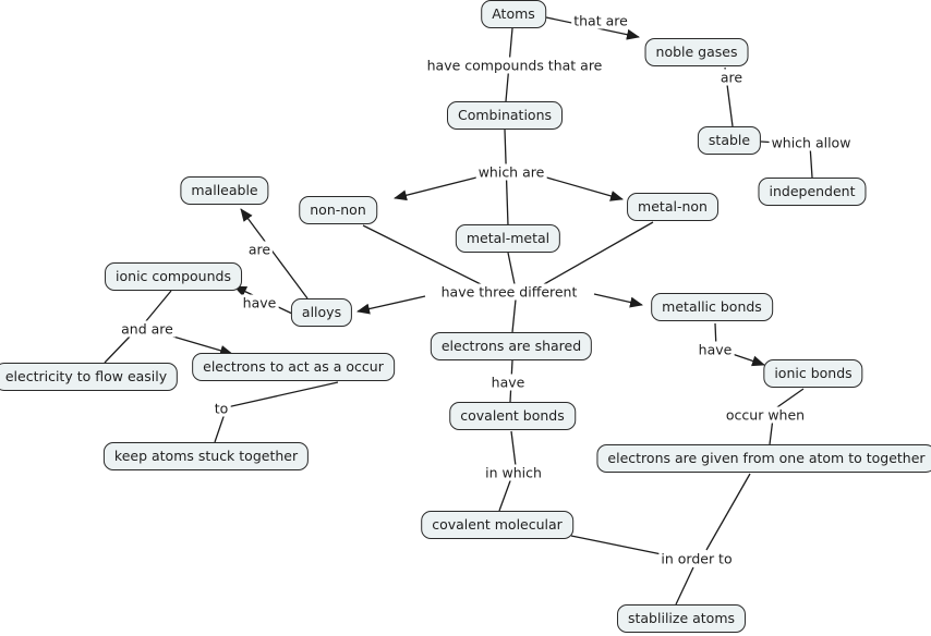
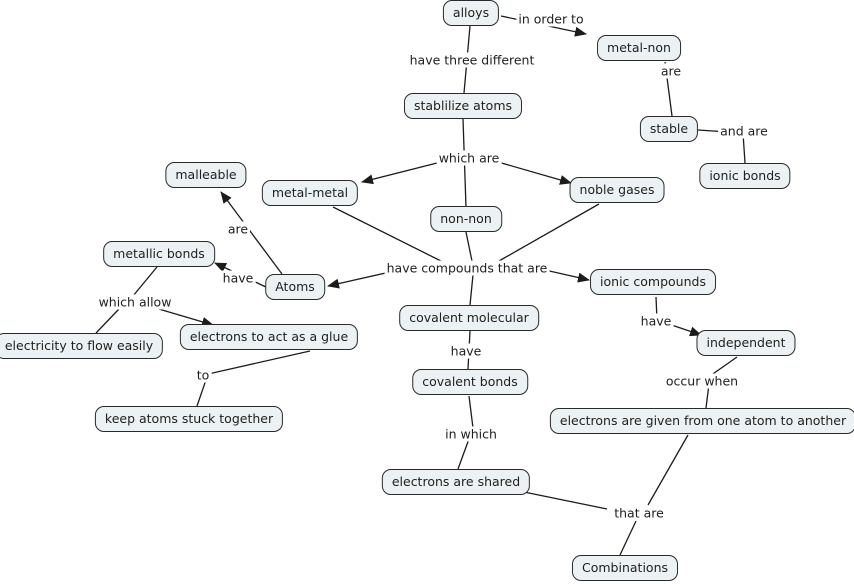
- that are
+ in order to
- have compounds that are
+ have three different
  are
- which allow
+ and are
  which are
  are
  have
- have three different
+ have compounds that are
- and are
+ which allow
  have
  have
  to
  occur when
  in which
- in order to
+ that are
- Atoms
+ alloys
- noble gases
+ metal-non
- Combinations
+ stablilize atoms
  stable
- independent
+ ionic bonds
  malleable
- non-non
+ metal-metal
- metal-non
+ noble gases
- metal-metal
+ non-non
- ionic compounds
+ metallic bonds
- alloys
+ Atoms
- metallic bonds
+ ionic compounds
- electrons are shared
+ covalent molecular
  electricity to flow easily
- electrons to act as a occur
+ electrons to act as a glue
- ionic bonds
+ independent
  covalent bonds
  keep atoms stuck together
- electrons are given from one atom to together
+ electrons are given from one atom to another
- covalent molecular
+ electrons are shared
- stablilize atoms
+ Combinations
